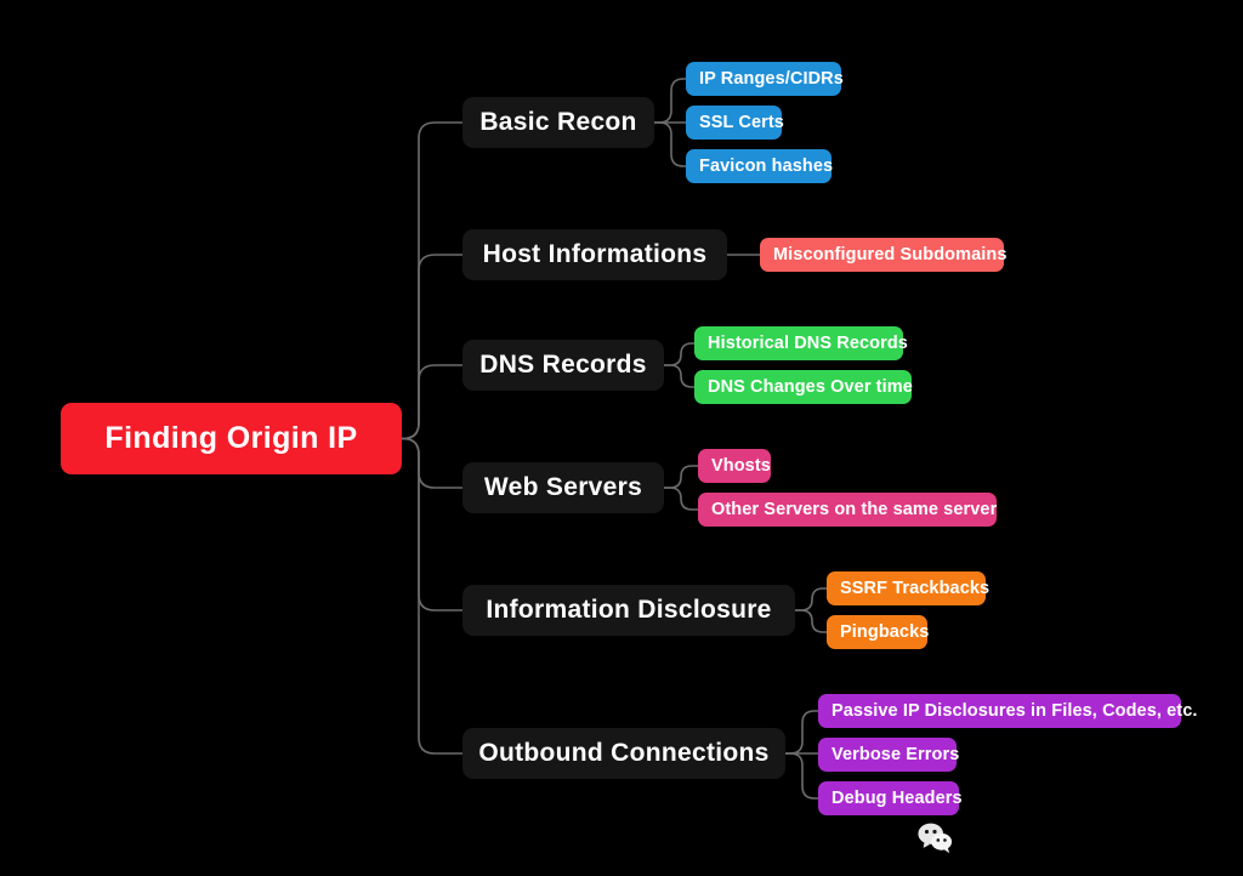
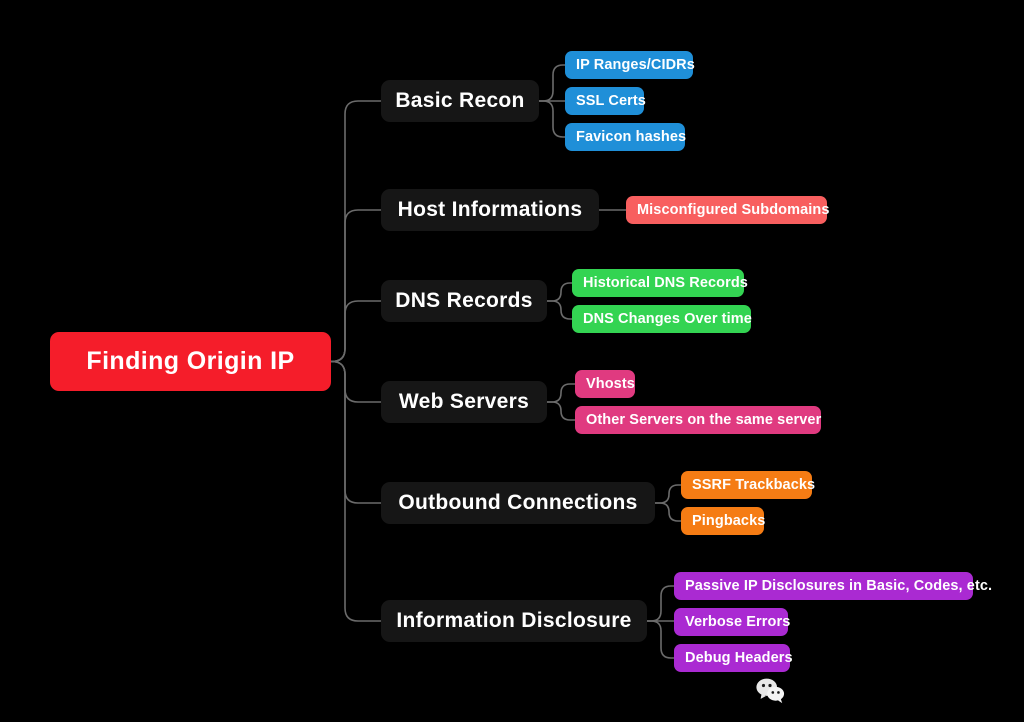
  Finding Origin IP
  Basic Recon
  IP Ranges/CIDRs
  SSL Certs
  Favicon hashes
  Host Informations
  Misconfigured Subdomains
  DNS Records
  Historical DNS Records
  DNS Changes Over time
  Web Servers
  Vhosts
  Other Servers on the same server
- Information Disclosure
+ Outbound Connections
  SSRF Trackbacks
  Pingbacks
- Outbound Connections
+ Information Disclosure
- Passive IP Disclosures in Files, Codes, etc.
+ Passive IP Disclosures in Basic, Codes, etc.
  Verbose Errors
  Debug Headers
